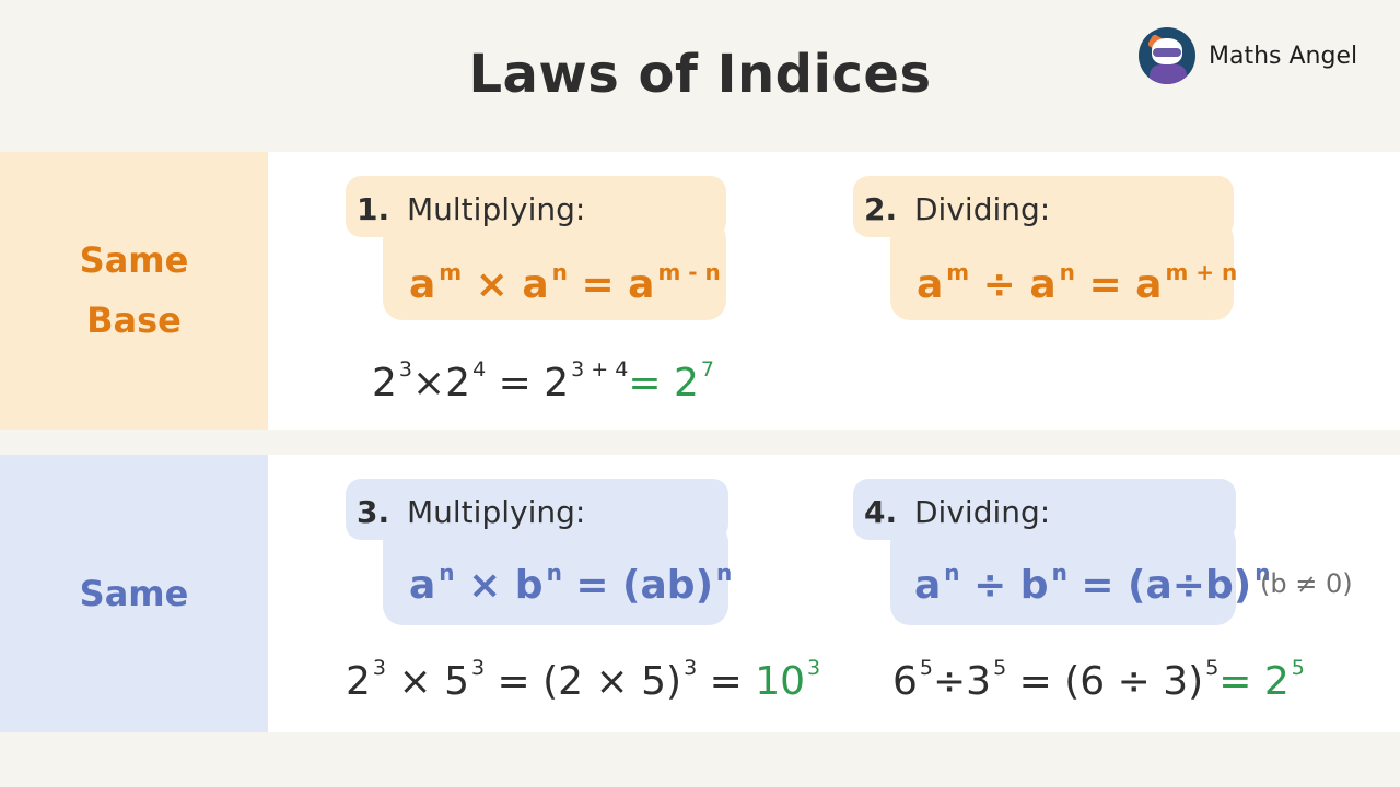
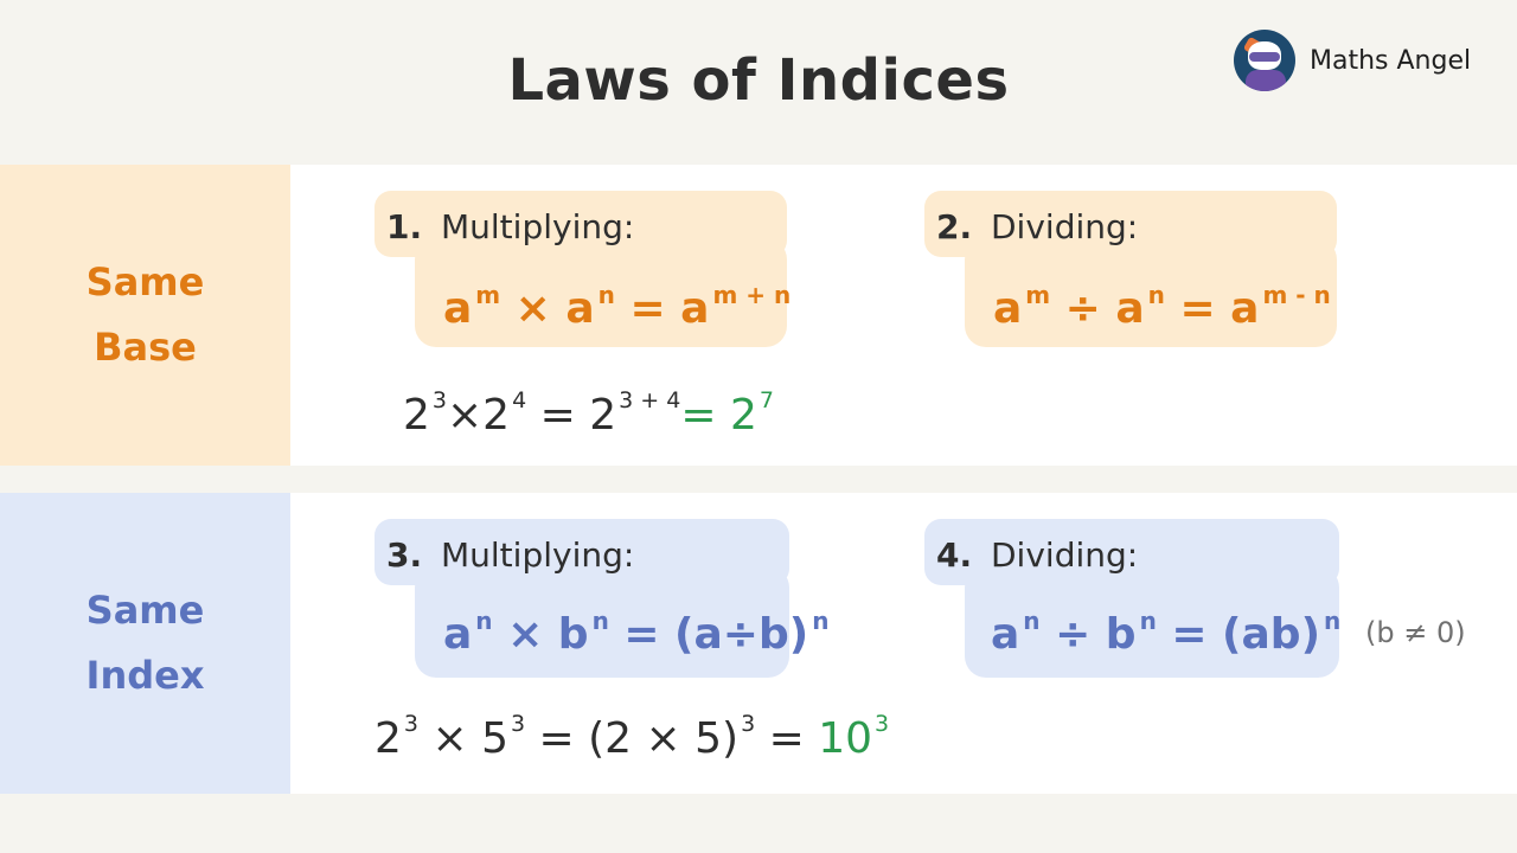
  Laws of Indices
  Maths Angel
  Same
  Base
  1.
  Multiplying:
- a m × a n = a m - n
+ a m × a n = a m + n
  23×24 = 23 + 4= 27
  2.
  Dividing:
- a m ÷ a n = a m + n
+ a m ÷ a n = a m - n
  Same
+ Index
  3.
  Multiplying:
- a n × b n = (ab) n
+ a n × b n = (a÷b) n
  23 × 53 = (2 × 5)3 = 103
  4.
  Dividing:
- a n ÷ b n = (a÷b) n
+ a n ÷ b n = (ab) n
  (b ≠ 0)
- 65÷35 = (6 ÷ 3)5= 25
